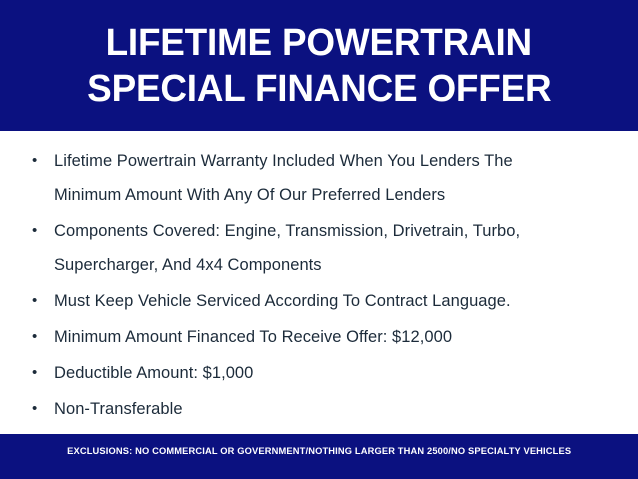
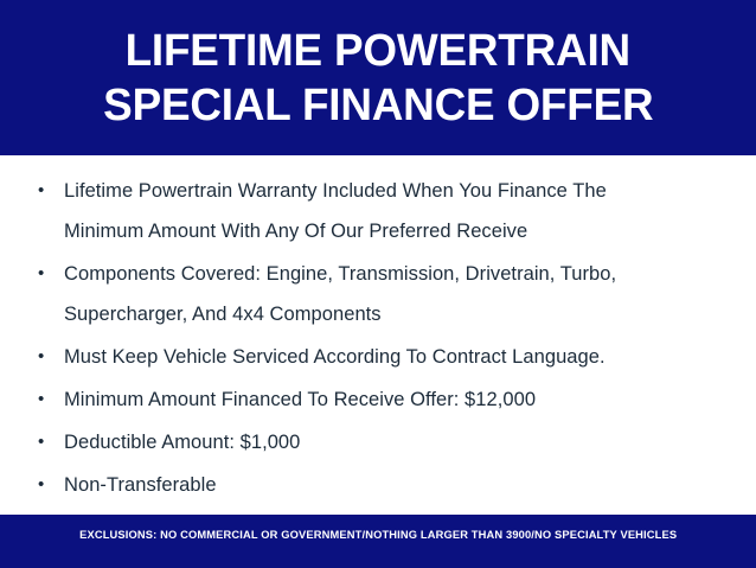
  LIFETIME POWERTRAIN
  SPECIAL FINANCE OFFER
  •
- Lifetime Powertrain Warranty Included When You Lenders The
+ Lifetime Powertrain Warranty Included When You Finance The
- Minimum Amount With Any Of Our Preferred Lenders
+ Minimum Amount With Any Of Our Preferred Receive
  •
  Components Covered: Engine, Transmission, Drivetrain, Turbo,
  Supercharger, And 4x4 Components
  •
  Must Keep Vehicle Serviced According To Contract Language.
  •
  Minimum Amount Financed To Receive Offer: $12,000
  •
  Deductible Amount: $1,000
  •
  Non-Transferable
- EXCLUSIONS: NO COMMERCIAL OR GOVERNMENT/NOTHING LARGER THAN 2500/NO SPECIALTY VEHICLES
+ EXCLUSIONS: NO COMMERCIAL OR GOVERNMENT/NOTHING LARGER THAN 3900/NO SPECIALTY VEHICLES
